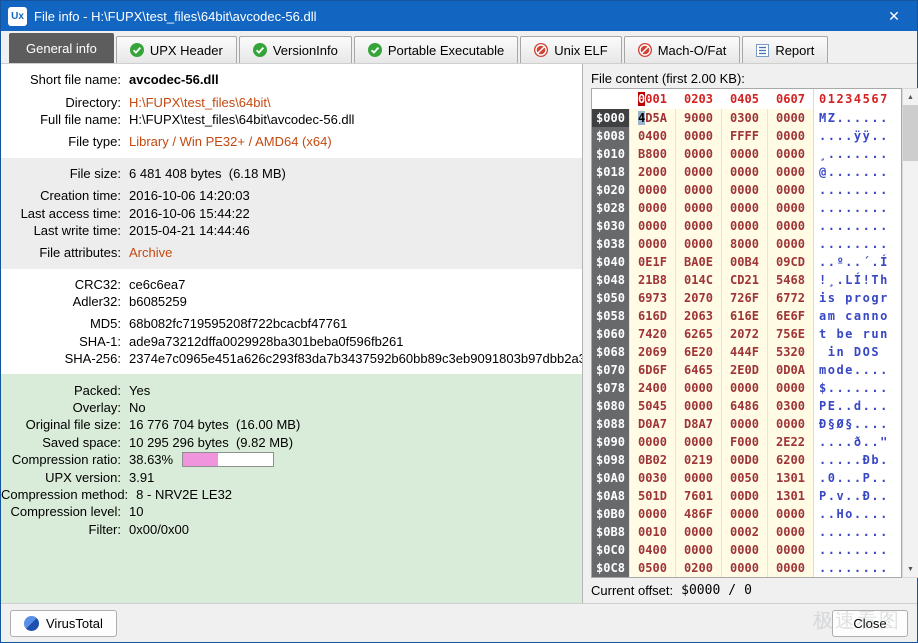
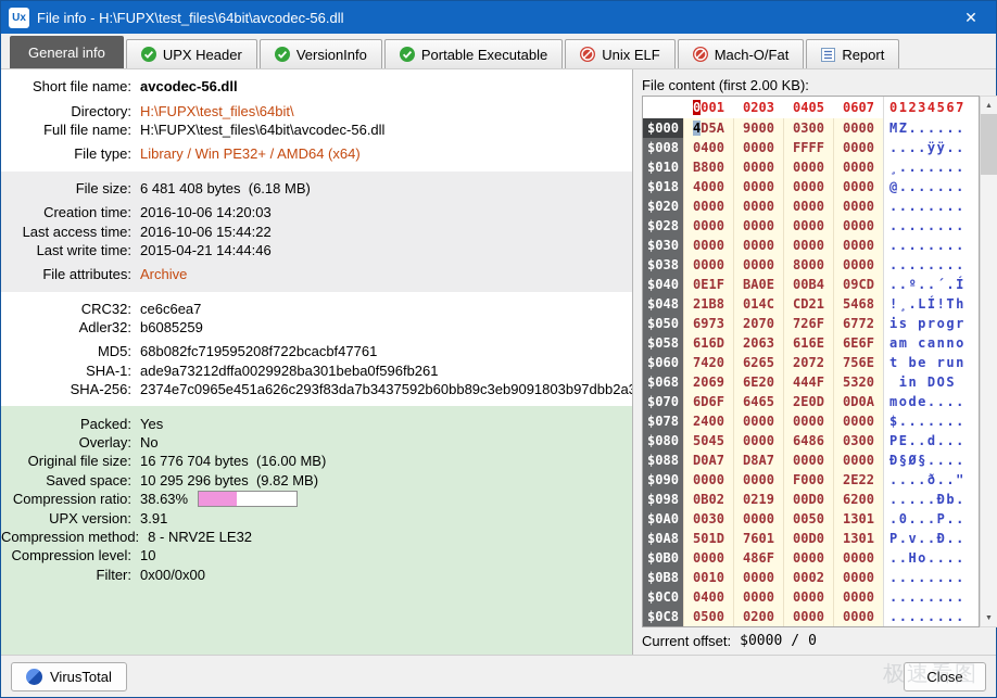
  Ux
  File info - H:\FUPX\test_files\64bit\avcodec-56.dll
  ✕
  General info
  UPX Header
  VersionInfo
  Portable Executable
  Unix ELF
  Mach-O/Fat
  Report
  Short file name:
  avcodec-56.dll
  Directory:
  H:\FUPX\test_files\64bit\
  Full file name:
  H:\FUPX\test_files\64bit\avcodec-56.dll
  File type:
  Library / Win PE32+ / AMD64 (x64)
  File size:
  6 481 408 bytes (6.18 MB)
  Creation time:
  2016-10-06 14:20:03
  Last access time:
  2016-10-06 15:44:22
  Last write time:
  2015-04-21 14:44:46
  File attributes:
  Archive
  CRC32:
  ce6c6ea7
  Adler32:
  b6085259
  MD5:
  68b082fc719595208f722bcacbf47761
  SHA-1:
  ade9a73212dffa0029928ba301beba0f596fb261
  SHA-256:
  2374e7c0965e451a626c293f83da7b3437592b60bb89c3eb9091803b97dbb2a
  Packed:
  Yes
  Overlay:
  No
  Original file size:
  16 776 704 bytes (16.00 MB)
  Saved space:
  10 295 296 bytes (9.82 MB)
  Compression ratio:
  38.63%
  UPX version:
  3.91
  Compression method:
  8 - NRV2E LE32
  Compression level:
  10
  Filter:
  0x00/0x00
  File content (first 2.00 KB):
  0001
  0203
  0405
  0607
  01234567
  $000
  4D5A
  9000
  0300
  0000
  MZ......
  $008
  0400
  0000
  FFFF
  0000
  ....ÿÿ..
  $010
  B800
  0000
  0000
  0000
  ¸.......
  $018
- 2000
+ 4000
  0000
  0000
  0000
  @.......
  $020
  0000
  0000
  0000
  0000
  ........
  $028
  0000
  0000
  0000
  0000
  ........
  $030
  0000
  0000
  0000
  0000
  ........
  $038
  0000
  0000
  8000
  0000
  ........
  $040
  0E1F
  BA0E
  00B4
  09CD
  ..º..´.Í
  $048
  21B8
  014C
  CD21
  5468
  !¸.LÍ!Th
  $050
  6973
  2070
  726F
  6772
  is progr
  $058
  616D
  2063
  616E
  6E6F
  am canno
  $060
  7420
  6265
  2072
  756E
  t be run
  $068
  2069
  6E20
  444F
  5320
  in DOS
  $070
  6D6F
  6465
  2E0D
  0D0A
  mode....
  $078
  2400
  0000
  0000
  0000
  $.......
  $080
  5045
  0000
  6486
  0300
  PE..d...
  $088
  D0A7
  D8A7
  0000
  0000
  Ð§Ø§....
  $090
  0000
  0000
  F000
  2E22
  ....ð.."
  $098
  0B02
  0219
  00D0
  6200
  .....Ðb.
  $0A0
  0030
  0000
  0050
  1301
  .0...P..
  $0A8
  501D
  7601
  00D0
  1301
  P.v..Ð..
  $0B0
  0000
  486F
  0000
  0000
  ..Ho....
  $0B8
  0010
  0000
  0002
  0000
  ........
  $0C0
  0400
  0000
  0000
  0000
  ........
  $0C8
  0500
  0200
  0000
  0000
  ........
  Current offset:
  $0000
  /
  0
  VirusTotal
  Close
  极速看图
